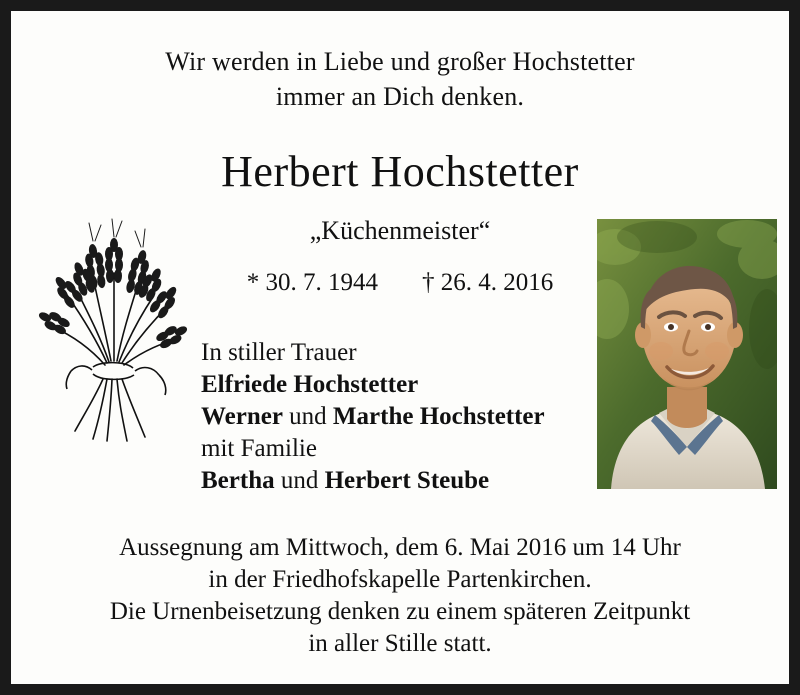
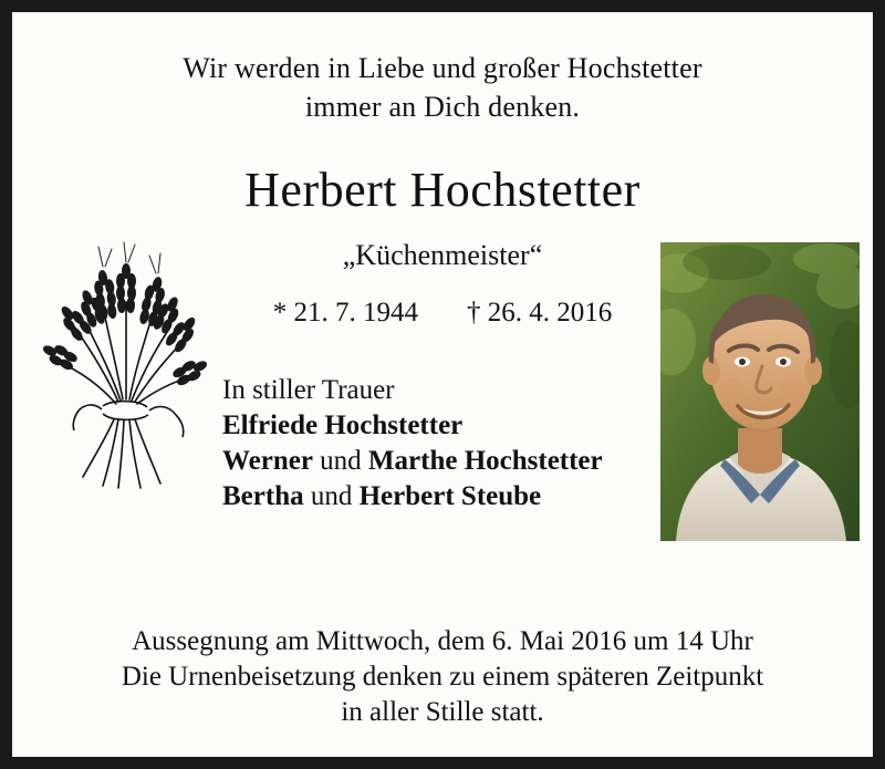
  Wir werden in Liebe und großer Hochstetter
  immer an Dich denken.
  Herbert Hochstetter
  „Küchenmeister“
- * 30. 7. 1944 † 26. 4. 2016
+ * 21. 7. 1944 † 26. 4. 2016
  In stiller Trauer
  Elfriede Hochstetter
  Werner und Marthe Hochstetter
- mit Familie
  Bertha und Herbert Steube
  Aussegnung am Mittwoch, dem 6. Mai 2016 um 14 Uhr
- in der Friedhofskapelle Partenkirchen.
  Die Urnenbeisetzung denken zu einem späteren Zeitpunkt
  in aller Stille statt.
